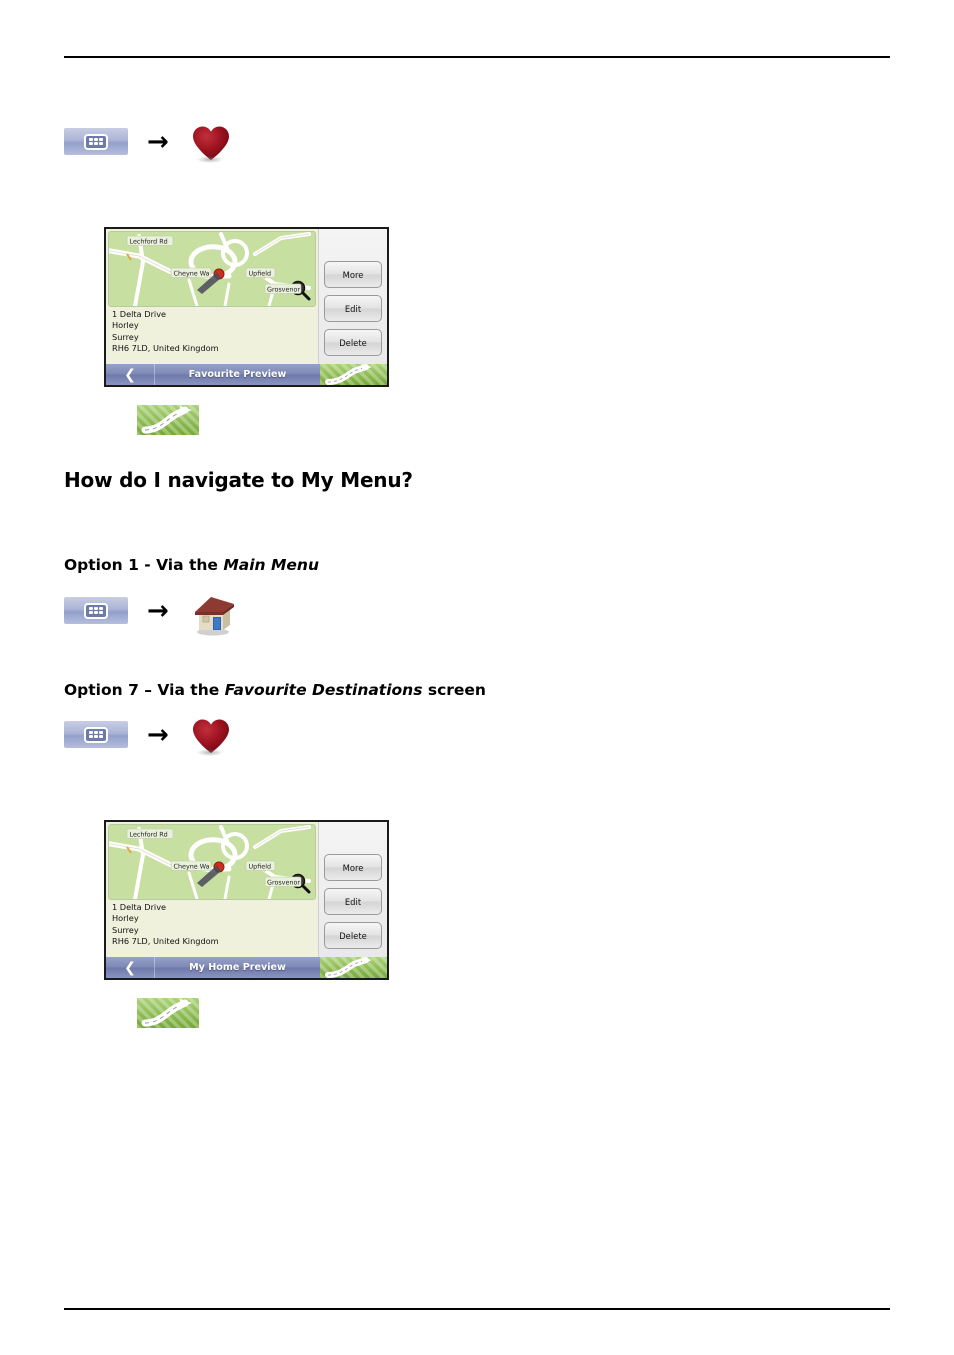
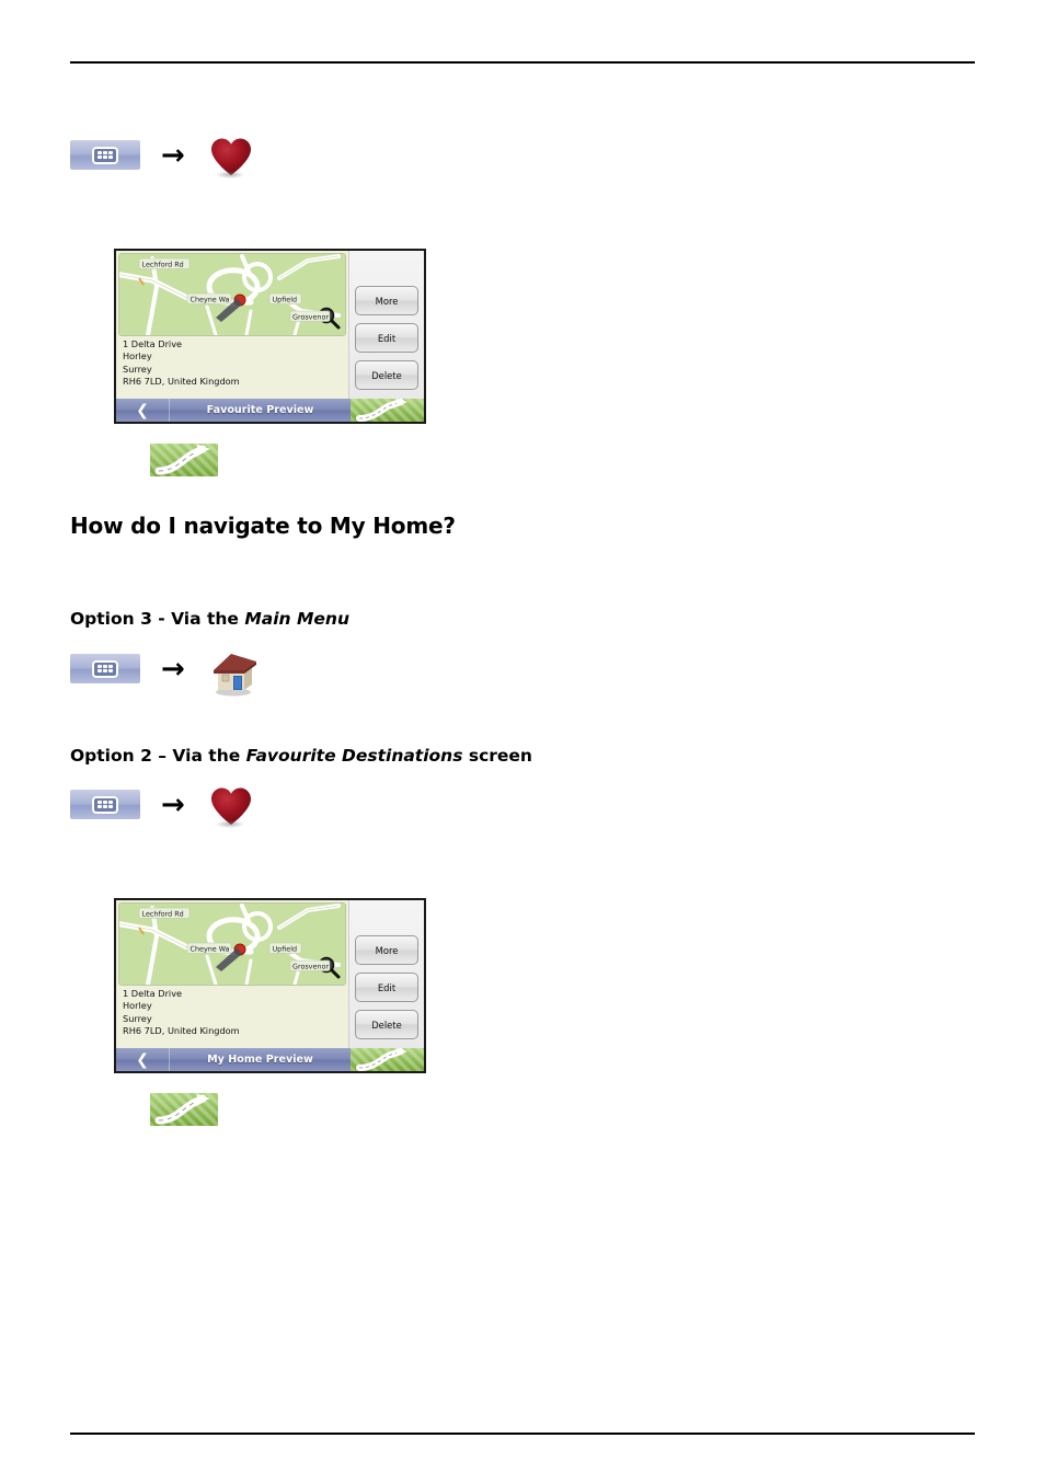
  →
  Lechford Rd
  Cheyne Wa
  Upfield
  Grosvenor
  1 Delta Drive
  Horley
  Surrey
  RH6 7LD, United Kingdom
  More
  Edit
  Delete
  ❮
  Favourite Preview
- How do I navigate to My Menu?
+ How do I navigate to My Home?
- Option 1 - Via the Main Menu
+ Option 3 - Via the Main Menu
  →
- Option 7 – Via the Favourite Destinations screen
+ Option 2 – Via the Favourite Destinations screen
  →
  Lechford Rd
  Cheyne Wa
  Upfield
  Grosvenor
  1 Delta Drive
  Horley
  Surrey
  RH6 7LD, United Kingdom
  More
  Edit
  Delete
  ❮
  My Home Preview
